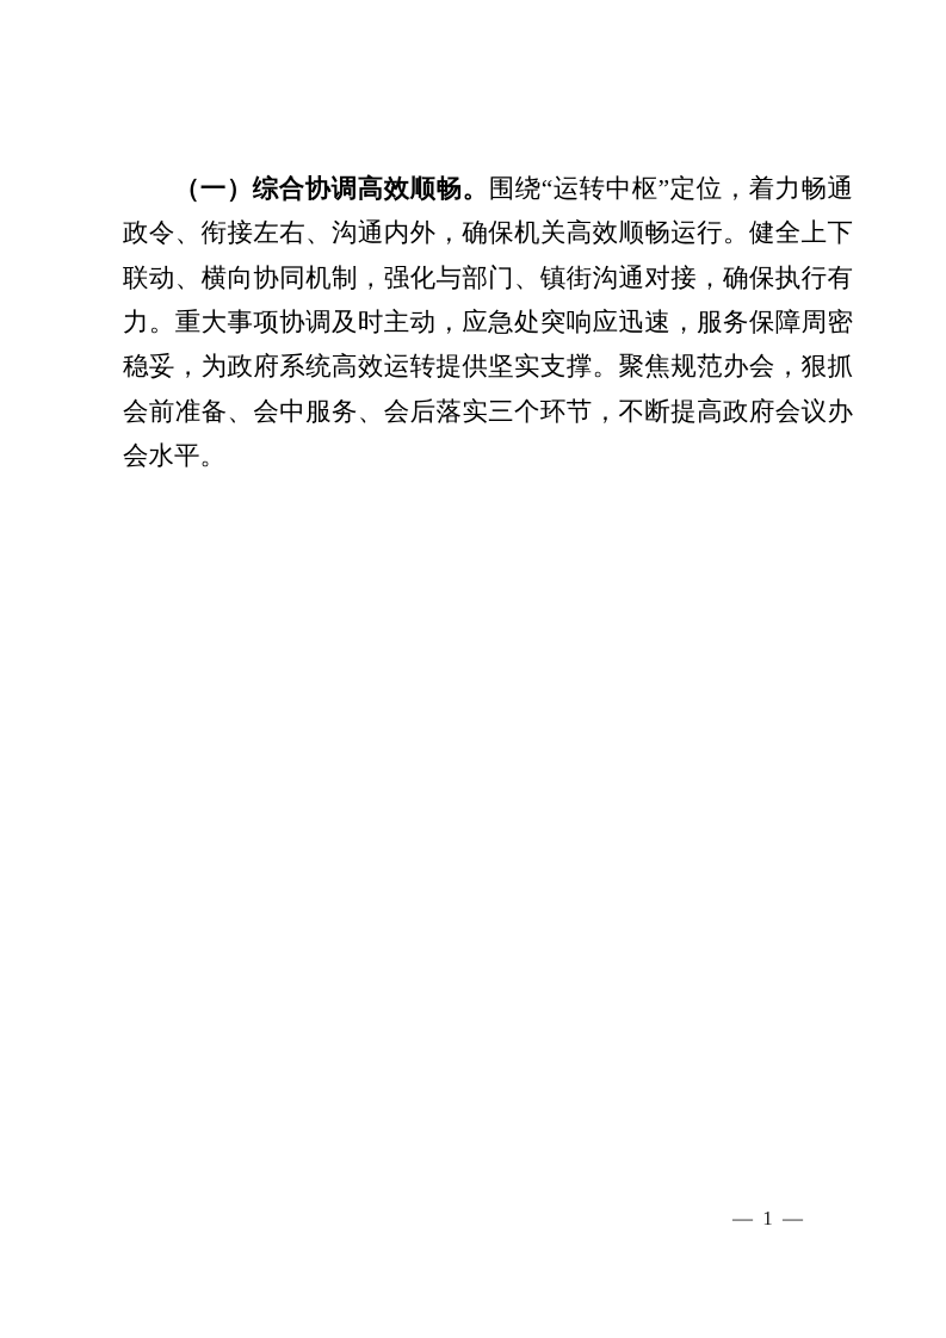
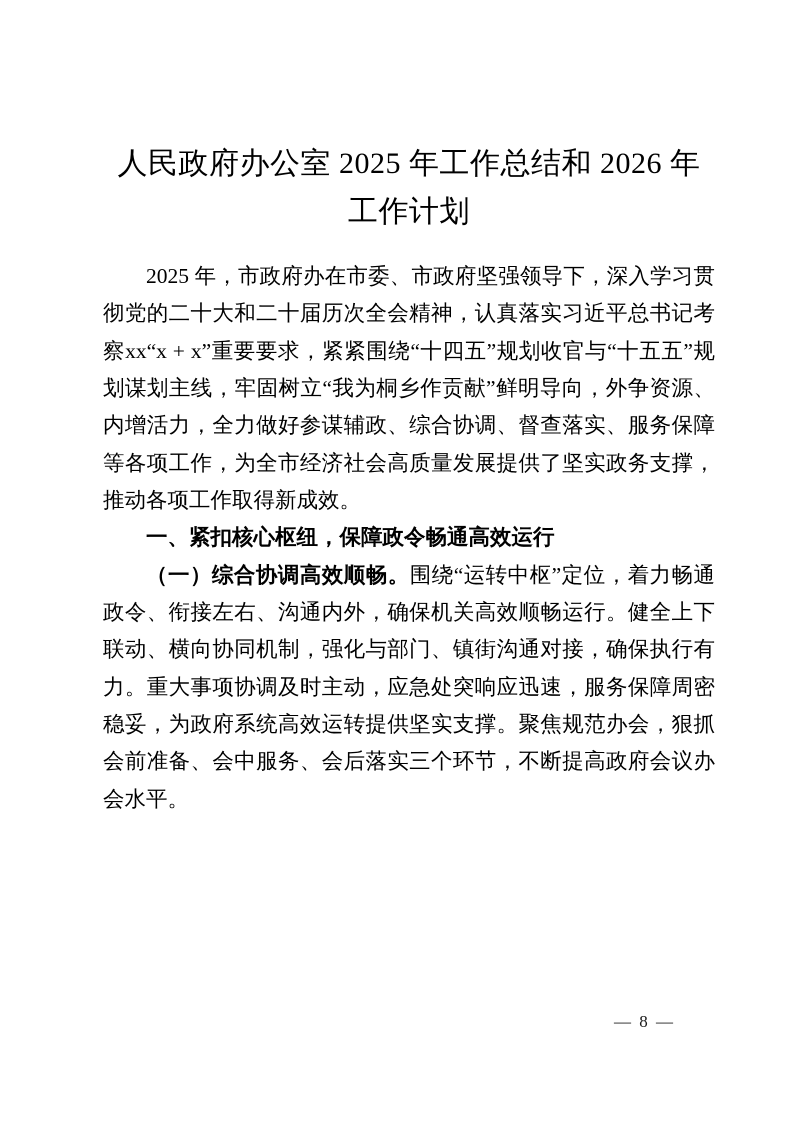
+ 人民政府办公室 2025 年工作总结和 2026 年工作计划
+ 2025 年，市政府办在市委、市政府坚强领导下，深入学习贯彻党的二十大和二十届历次全会精神，认真落实习近平总书记考察xx“x + x”重要要求，紧紧围绕“十四五”规划收官与“十五五”规划谋划主线，牢固树立“我为桐乡作贡献”鲜明导向，外争资源、内增活力，全力做好参谋辅政、综合协调、督查落实、服务保障等各项工作，为全市经济社会高质量发展提供了坚实政务支撑，推动各项工作取得新成效。
+ 一、紧扣核心枢纽，保障政令畅通高效运行
  （一）综合协调高效顺畅。围绕“运转中枢”定位，着力畅通政令、衔接左右、沟通内外，确保机关高效顺畅运行。健全上下联动、横向协同机制，强化与部门、镇街沟通对接，确保执行有力。重大事项协调及时主动，应急处突响应迅速，服务保障周密稳妥，为政府系统高效运转提供坚实支撑。聚焦规范办会，狠抓会前准备、会中服务、会后落实三个环节，不断提高政府会议办会水平。
- — 1 —
+ — 8 —
